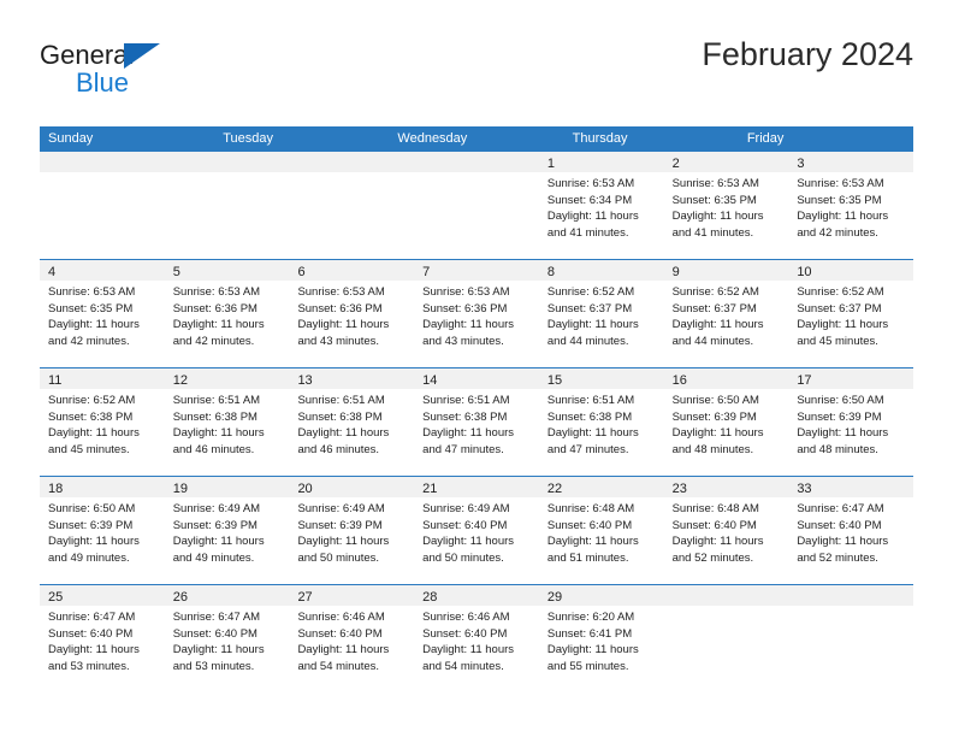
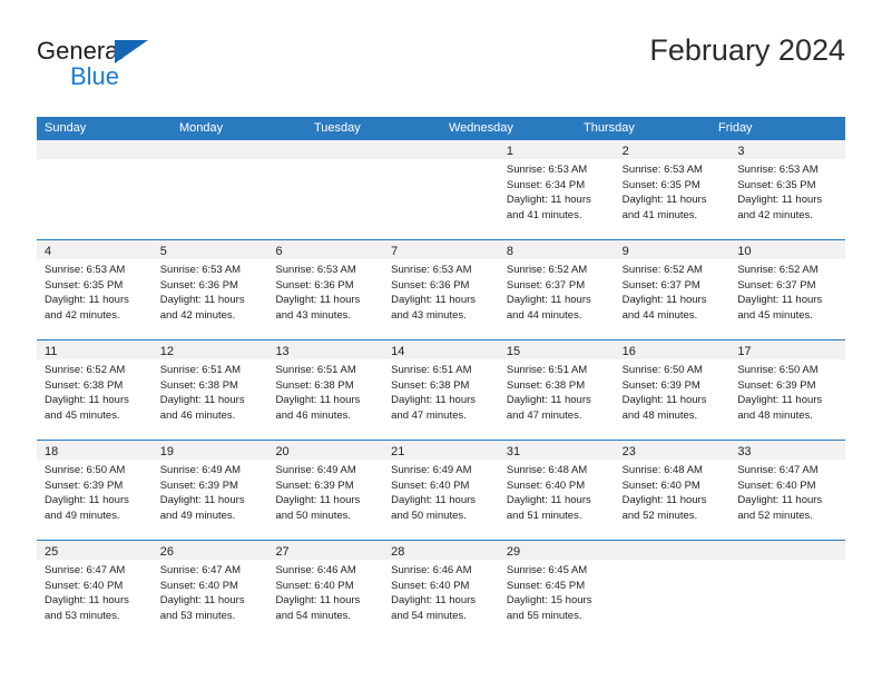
  General
  Blue
  February 2024
  Sunday
+ Monday
  Tuesday
  Wednesday
  Thursday
  Friday
  1
  Sunrise: 6:53 AM
  Sunset: 6:34 PM
  Daylight: 11 hours and 41 minutes.
  2
  Sunrise: 6:53 AM
  Sunset: 6:35 PM
  Daylight: 11 hours and 41 minutes.
  3
  Sunrise: 6:53 AM
  Sunset: 6:35 PM
  Daylight: 11 hours and 42 minutes.
  4
  Sunrise: 6:53 AM
  Sunset: 6:35 PM
  Daylight: 11 hours and 42 minutes.
  5
  Sunrise: 6:53 AM
  Sunset: 6:36 PM
  Daylight: 11 hours and 42 minutes.
  6
  Sunrise: 6:53 AM
  Sunset: 6:36 PM
  Daylight: 11 hours and 43 minutes.
  7
  Sunrise: 6:53 AM
  Sunset: 6:36 PM
  Daylight: 11 hours and 43 minutes.
  8
  Sunrise: 6:52 AM
  Sunset: 6:37 PM
  Daylight: 11 hours and 44 minutes.
  9
  Sunrise: 6:52 AM
  Sunset: 6:37 PM
  Daylight: 11 hours and 44 minutes.
  10
  Sunrise: 6:52 AM
  Sunset: 6:37 PM
  Daylight: 11 hours and 45 minutes.
  11
  Sunrise: 6:52 AM
  Sunset: 6:38 PM
  Daylight: 11 hours and 45 minutes.
  12
  Sunrise: 6:51 AM
  Sunset: 6:38 PM
  Daylight: 11 hours and 46 minutes.
  13
  Sunrise: 6:51 AM
  Sunset: 6:38 PM
  Daylight: 11 hours and 46 minutes.
  14
  Sunrise: 6:51 AM
  Sunset: 6:38 PM
  Daylight: 11 hours and 47 minutes.
  15
  Sunrise: 6:51 AM
  Sunset: 6:38 PM
  Daylight: 11 hours and 47 minutes.
  16
  Sunrise: 6:50 AM
  Sunset: 6:39 PM
  Daylight: 11 hours and 48 minutes.
  17
  Sunrise: 6:50 AM
  Sunset: 6:39 PM
  Daylight: 11 hours and 48 minutes.
  18
  Sunrise: 6:50 AM
  Sunset: 6:39 PM
  Daylight: 11 hours and 49 minutes.
  19
  Sunrise: 6:49 AM
  Sunset: 6:39 PM
  Daylight: 11 hours and 49 minutes.
  20
  Sunrise: 6:49 AM
  Sunset: 6:39 PM
  Daylight: 11 hours and 50 minutes.
  21
  Sunrise: 6:49 AM
  Sunset: 6:40 PM
  Daylight: 11 hours and 50 minutes.
- 22
+ 31
  Sunrise: 6:48 AM
  Sunset: 6:40 PM
  Daylight: 11 hours and 51 minutes.
  23
  Sunrise: 6:48 AM
  Sunset: 6:40 PM
  Daylight: 11 hours and 52 minutes.
  33
  Sunrise: 6:47 AM
  Sunset: 6:40 PM
  Daylight: 11 hours and 52 minutes.
  25
  Sunrise: 6:47 AM
  Sunset: 6:40 PM
  Daylight: 11 hours and 53 minutes.
  26
  Sunrise: 6:47 AM
  Sunset: 6:40 PM
  Daylight: 11 hours and 53 minutes.
  27
  Sunrise: 6:46 AM
  Sunset: 6:40 PM
  Daylight: 11 hours and 54 minutes.
  28
  Sunrise: 6:46 AM
  Sunset: 6:40 PM
  Daylight: 11 hours and 54 minutes.
  29
- Sunrise: 6:20 AM
+ Sunrise: 6:45 AM
- Sunset: 6:41 PM
+ Sunset: 6:45 PM
- Daylight: 11 hours and 55 minutes.
+ Daylight: 15 hours and 55 minutes.
